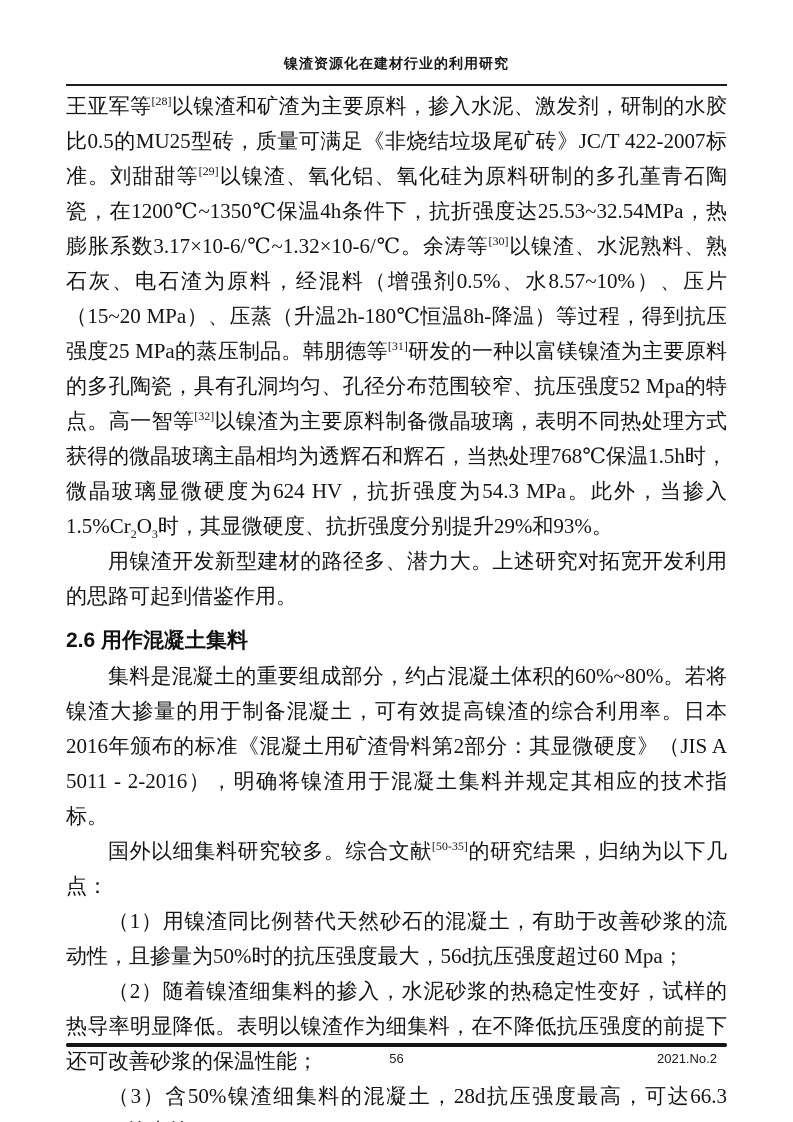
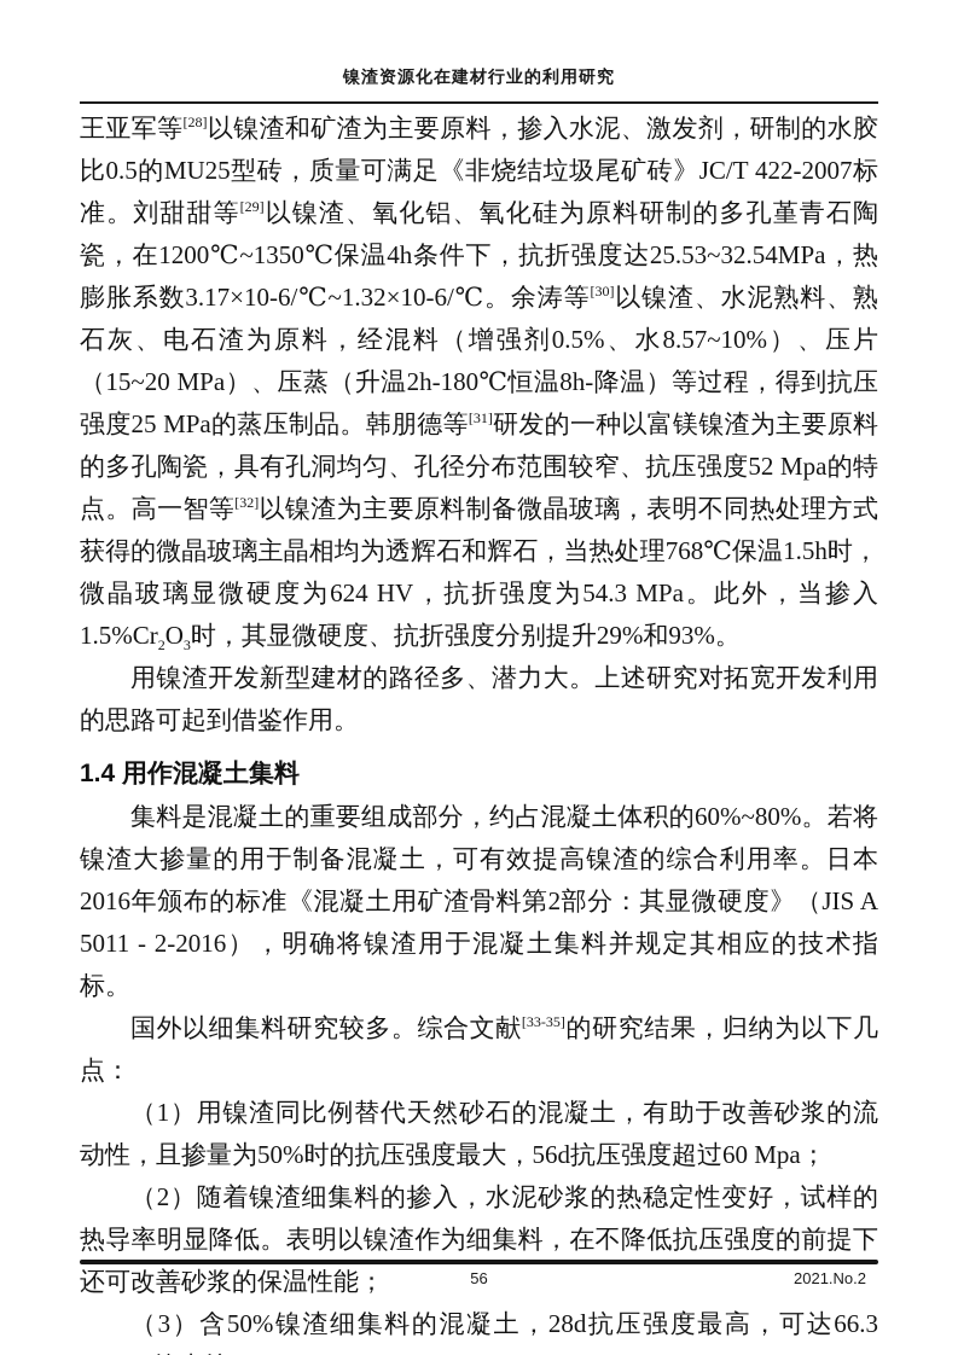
  镍渣资源化在建材行业的利用研究
  王亚军等[28]以镍渣和矿渣为主要原料，掺入水泥、激发剂，研制的水胶比0.5的MU25型砖，质量可满足《非烧结垃圾尾矿砖》JC/T 422-2007标准。刘甜甜等[29]以镍渣、氧化铝、氧化硅为原料研制的多孔堇青石陶瓷，在1200℃~1350℃保温4h条件下，抗折强度达25.53~32.54MPa，热膨胀系数3.17×10-6/℃~1.32×10-6/℃。余涛等[30]以镍渣、水泥熟料、熟石灰、电石渣为原料，经混料（增强剂0.5%、水8.57~10%）、压片（15~20 MPa）、压蒸（升温2h-180℃恒温8h-降温）等过程，得到抗压强度25 MPa的蒸压制品。韩朋德等[31]研发的一种以富镁镍渣为主要原料的多孔陶瓷，具有孔洞均匀、孔径分布范围较窄、抗压强度52 Mpa的特点。高一智等[32]以镍渣为主要原料制备微晶玻璃，表明不同热处理方式获得的微晶玻璃主晶相均为透辉石和辉石，当热处理768℃保温1.5h时，微晶玻璃显微硬度为624 HV，抗折强度为54.3 MPa。此外，当掺入1.5%Cr2O3时，其显微硬度、抗折强度分别提升29%和93%。
  用镍渣开发新型建材的路径多、潜力大。上述研究对拓宽开发利用的思路可起到借鉴作用。
- 2.6 用作混凝土集料
+ 1.4 用作混凝土集料
  集料是混凝土的重要组成部分，约占混凝土体积的60%~80%。若将镍渣大掺量的用于制备混凝土，可有效提高镍渣的综合利用率。日本2016年颁布的标准《混凝土用矿渣骨料第2部分：其显微硬度》（JIS A 5011 - 2-2016），明确将镍渣用于混凝土集料并规定其相应的技术指标。
- 国外以细集料研究较多。综合文献[50-35]的研究结果，归纳为以下几点：
+ 国外以细集料研究较多。综合文献[33-35]的研究结果，归纳为以下几点：
  （1）用镍渣同比例替代天然砂石的混凝土，有助于改善砂浆的流动性，且掺量为50%时的抗压强度最大，56d抗压强度超过60 Mpa；
  （2）随着镍渣细集料的掺入，水泥砂浆的热稳定性变好，试样的热导率明显降低。表明以镍渣作为细集料，在不降低抗压强度的前提下还可改善砂浆的保温性能；
  （3）含50%镍渣细集料的混凝土，28d抗压强度最高，可达66.3
  56
  2021.No.2
